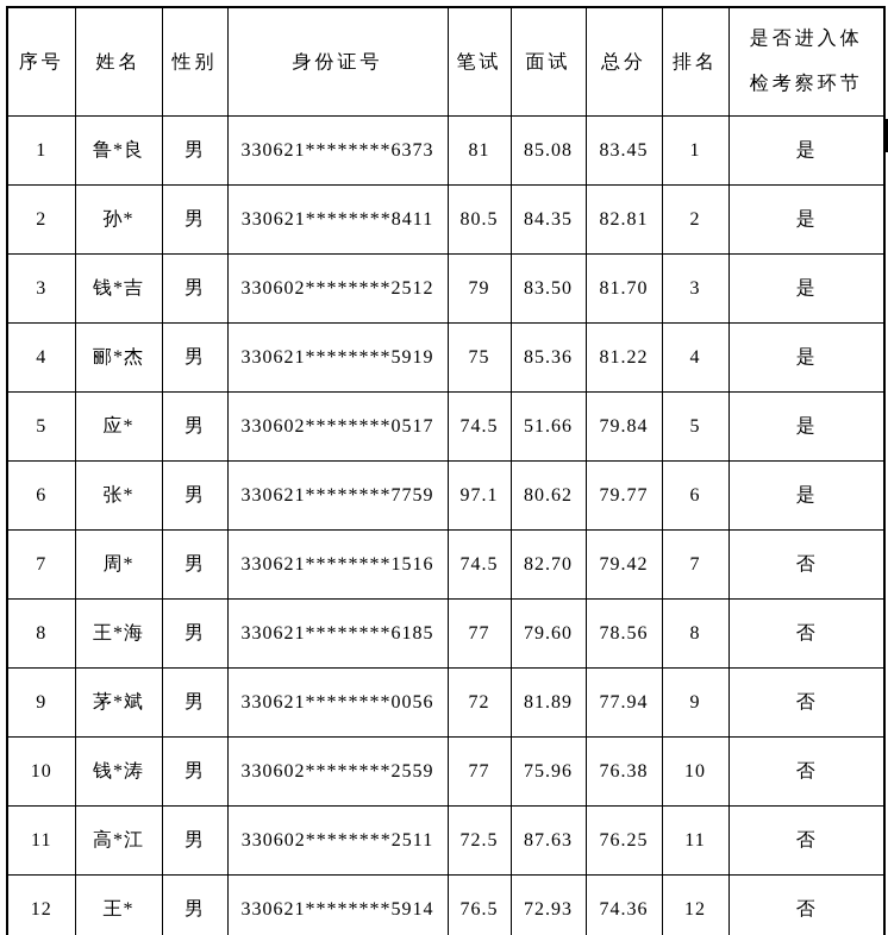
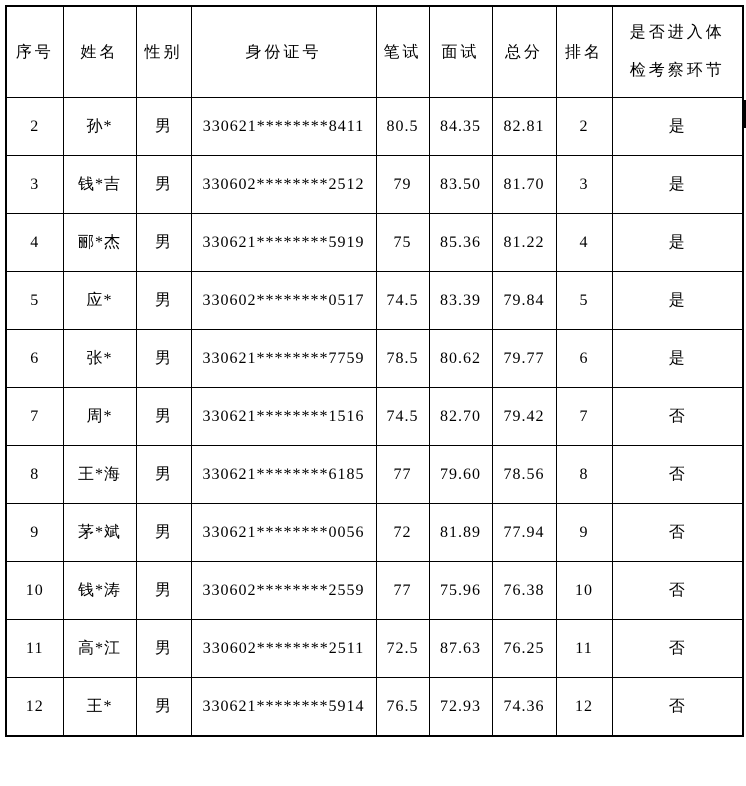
  序号	姓名	性别	身份证号	笔试	面试	总分	排名	是否进入体 检考察环节
- 1	鲁*良	男	330621********6373	81	85.08	83.45	1	是
  2	孙*	男	330621********8411	80.5	84.35	82.81	2	是
  3	钱*吉	男	330602********2512	79	83.50	81.70	3	是
  4	郦*杰	男	330621********5919	75	85.36	81.22	4	是
- 5	应*	男	330602********0517	74.5	51.66	79.84	5	是
+ 5	应*	男	330602********0517	74.5	83.39	79.84	5	是
- 6	张*	男	330621********7759	97.1	80.62	79.77	6	是
+ 6	张*	男	330621********7759	78.5	80.62	79.77	6	是
  7	周*	男	330621********1516	74.5	82.70	79.42	7	否
  8	王*海	男	330621********6185	77	79.60	78.56	8	否
  9	茅*斌	男	330621********0056	72	81.89	77.94	9	否
  10	钱*涛	男	330602********2559	77	75.96	76.38	10	否
  11	高*江	男	330602********2511	72.5	87.63	76.25	11	否
  12	王*	男	330621********5914	76.5	72.93	74.36	12	否
